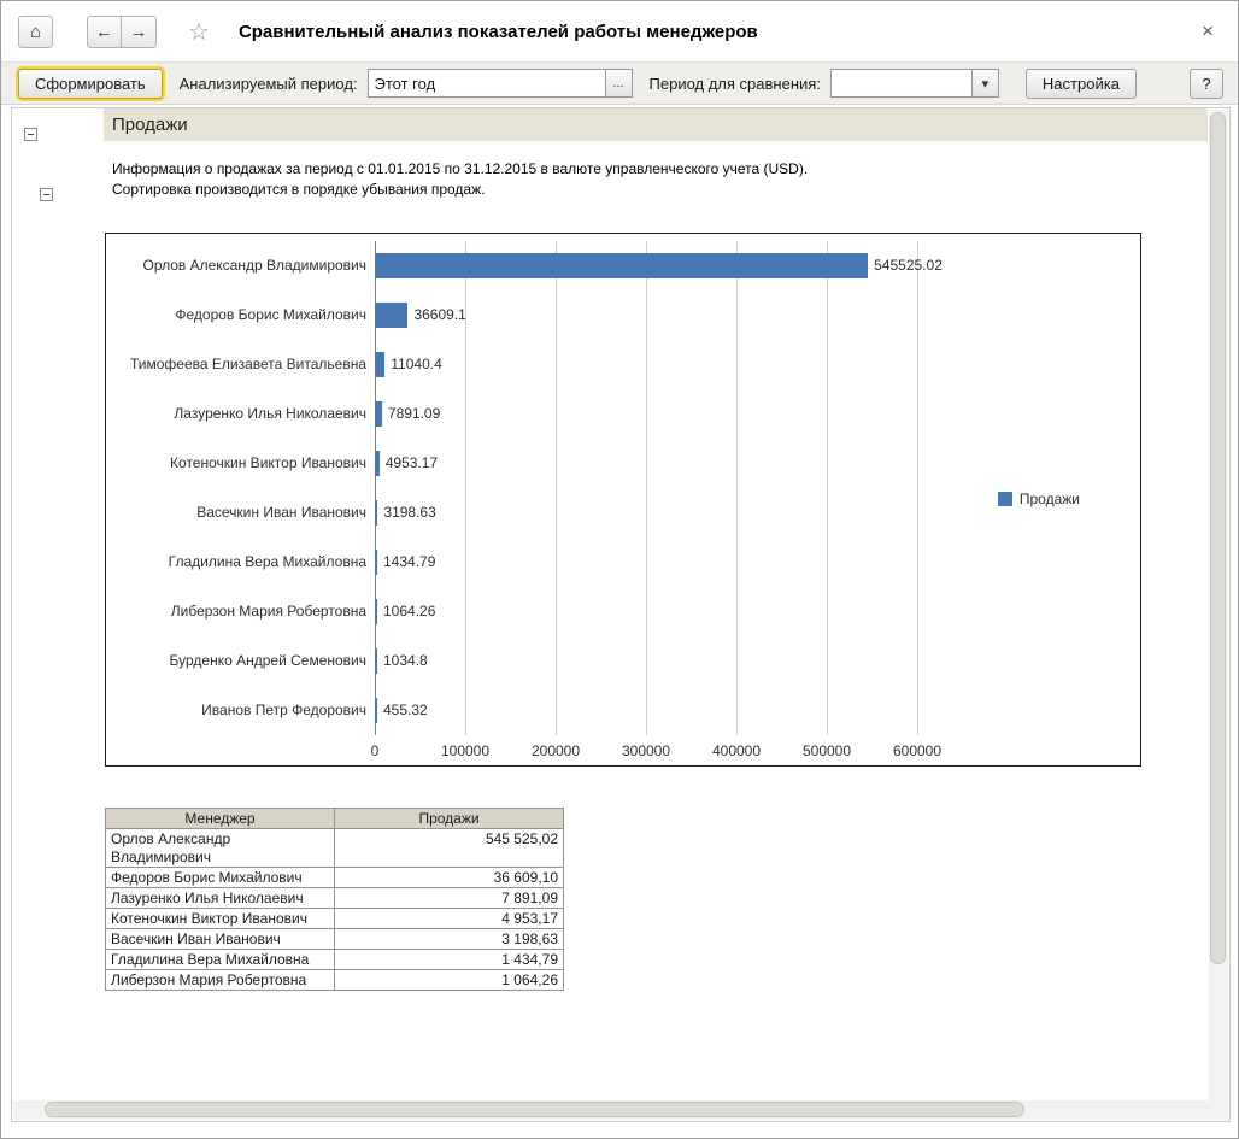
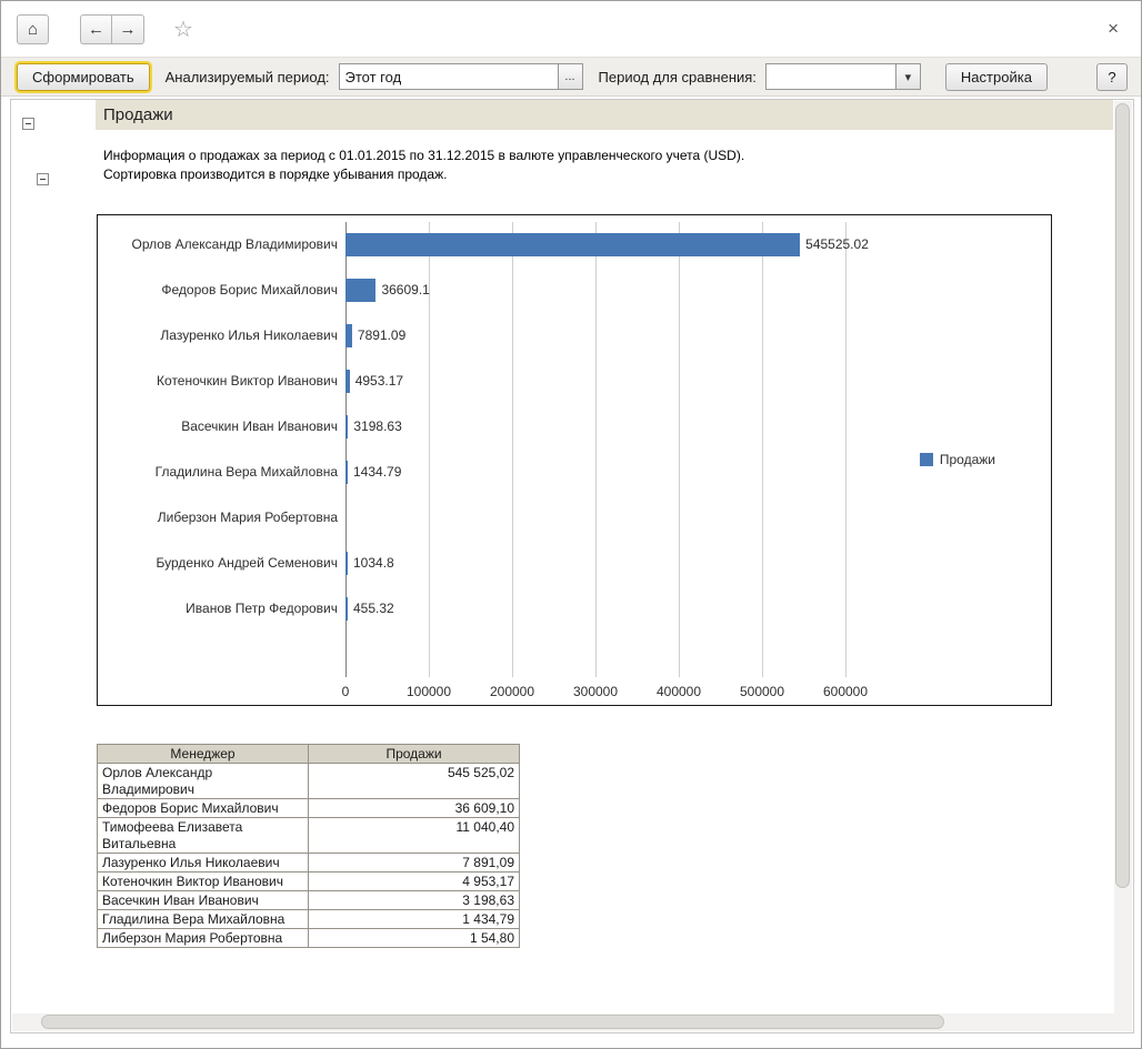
  ⌂
  ←
  →
  ☆
- Сравнительный анализ показателей работы менеджеров
  ×
  Сформировать
  Анализируемый период:
  Этот год
  ...
  Период для сравнения:
  ▾
  Настройка
  ?
  Продажи
  Информация о продажах за период с 01.01.2015 по 31.12.2015 в валюте управленческого учета (USD).
  Сортировка производится в порядке убывания продаж.
  Орлов Александр Владимирович
  545525.02
  Федоров Борис Михайлович
  36609.1
- Тимофеева Елизавета Витальевна
- 11040.4
  Лазуренко Илья Николаевич
  7891.09
  Котеночкин Виктор Иванович
  4953.17
  Васечкин Иван Иванович
  3198.63
  Гладилина Вера Михайловна
  1434.79
  Либерзон Мария Робертовна
- 1064.26
  Бурденко Андрей Семенович
  1034.8
  Иванов Петр Федорович
  455.32
  0
  100000
  200000
  300000
  400000
  500000
  600000
  Продажи
  Менеджер	Продажи
  Орлов Александр Владимирович	545 525,02
  Федоров Борис Михайлович	36 609,10
+ Тимофеева Елизавета Витальевна	11 040,40
  Лазуренко Илья Николаевич	7 891,09
  Котеночкин Виктор Иванович	4 953,17
  Васечкин Иван Иванович	3 198,63
  Гладилина Вера Михайловна	1 434,79
- Либерзон Мария Робертовна	1 064,26
+ Либерзон Мария Робертовна	1 54,80
